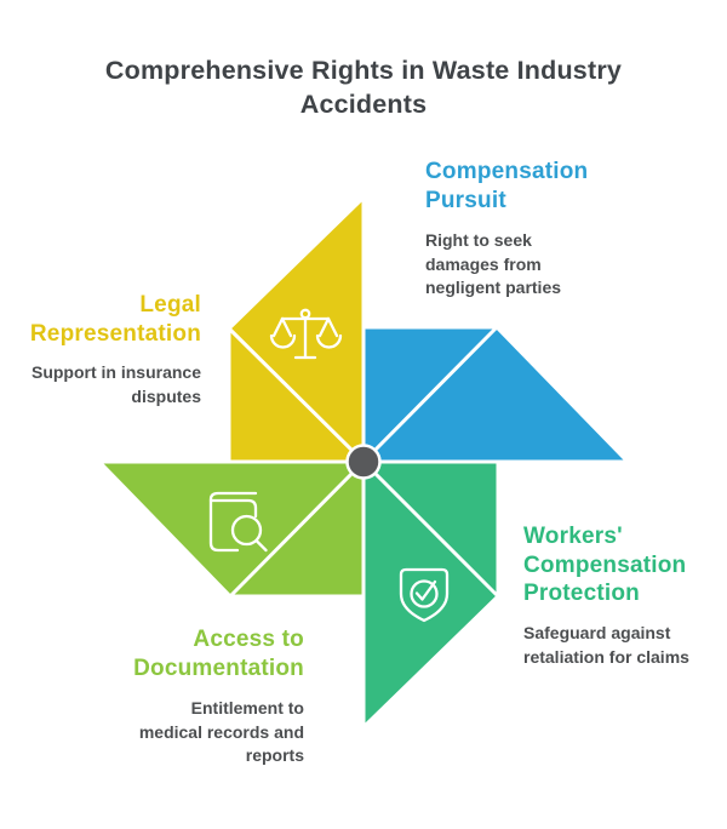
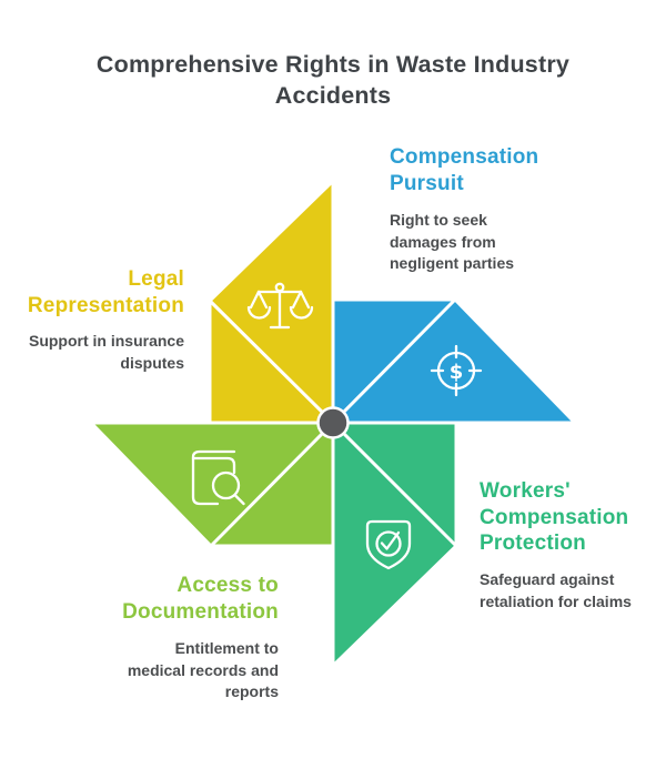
+ $
  Comprehensive Rights in Waste Industry
  Accidents
  Legal
  Representation
  Support in insurance
  disputes
  Compensation
  Pursuit
  Right to seek
  damages from
  negligent parties
  Workers'
  Compensation
  Protection
  Safeguard against
  retaliation for claims
  Access to
  Documentation
  Entitlement to
  medical records and
  reports
